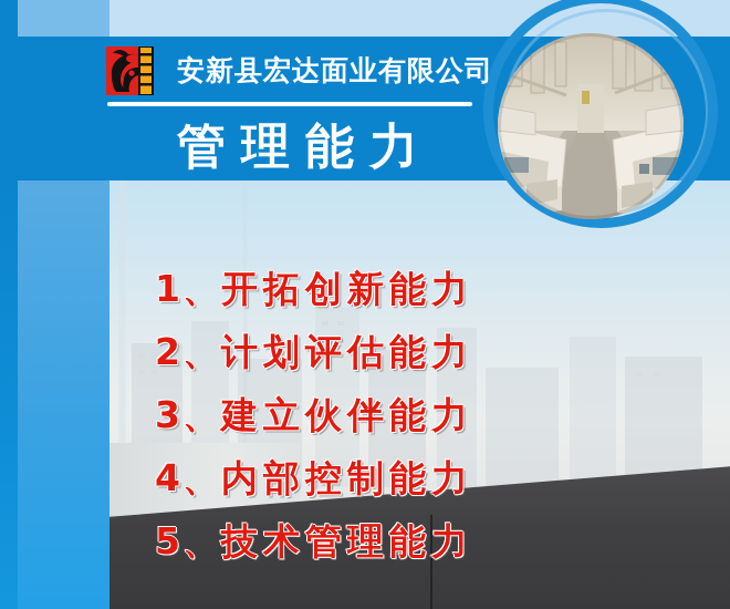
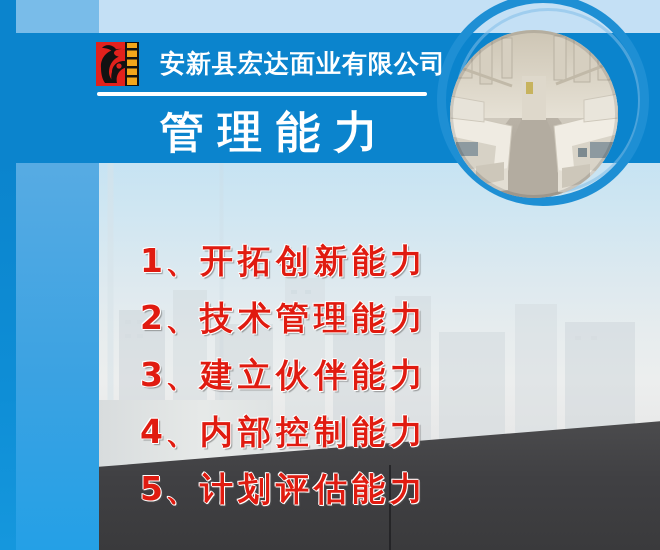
  安新县宏达面业有限公司
  管理能力
  1、开拓创新能力
- 2、计划评估能力
+ 2、技术管理能力
  3、建立伙伴能力
  4、内部控制能力
- 5、技术管理能力
+ 5、计划评估能力
